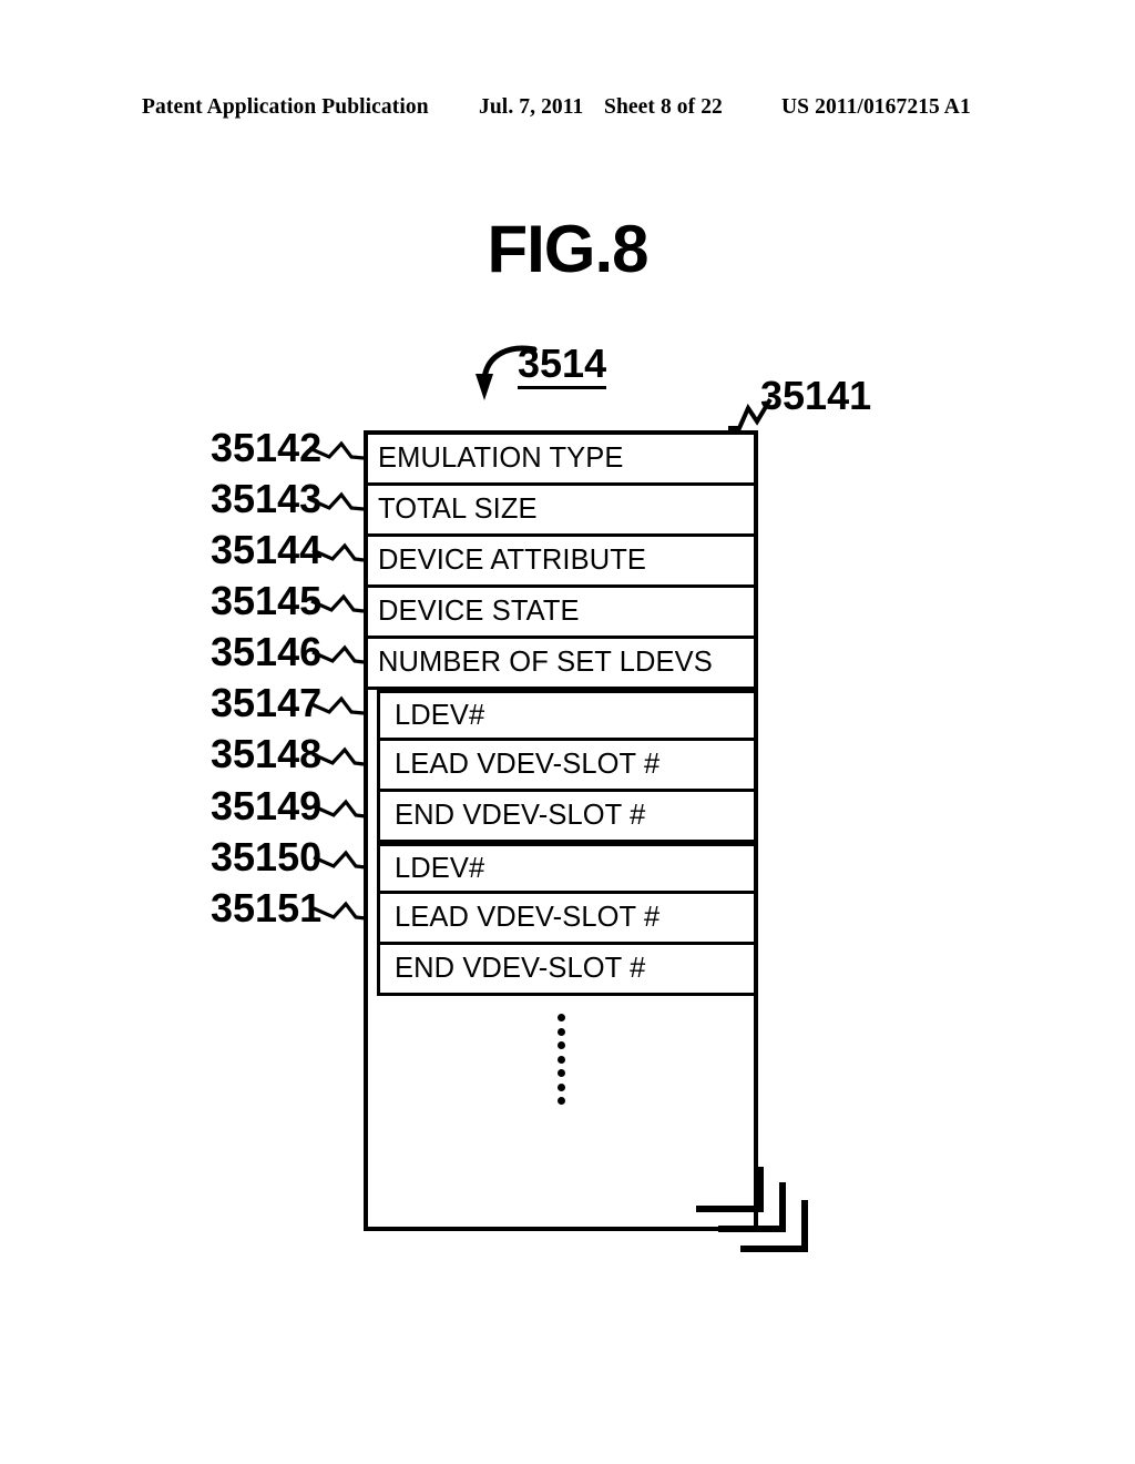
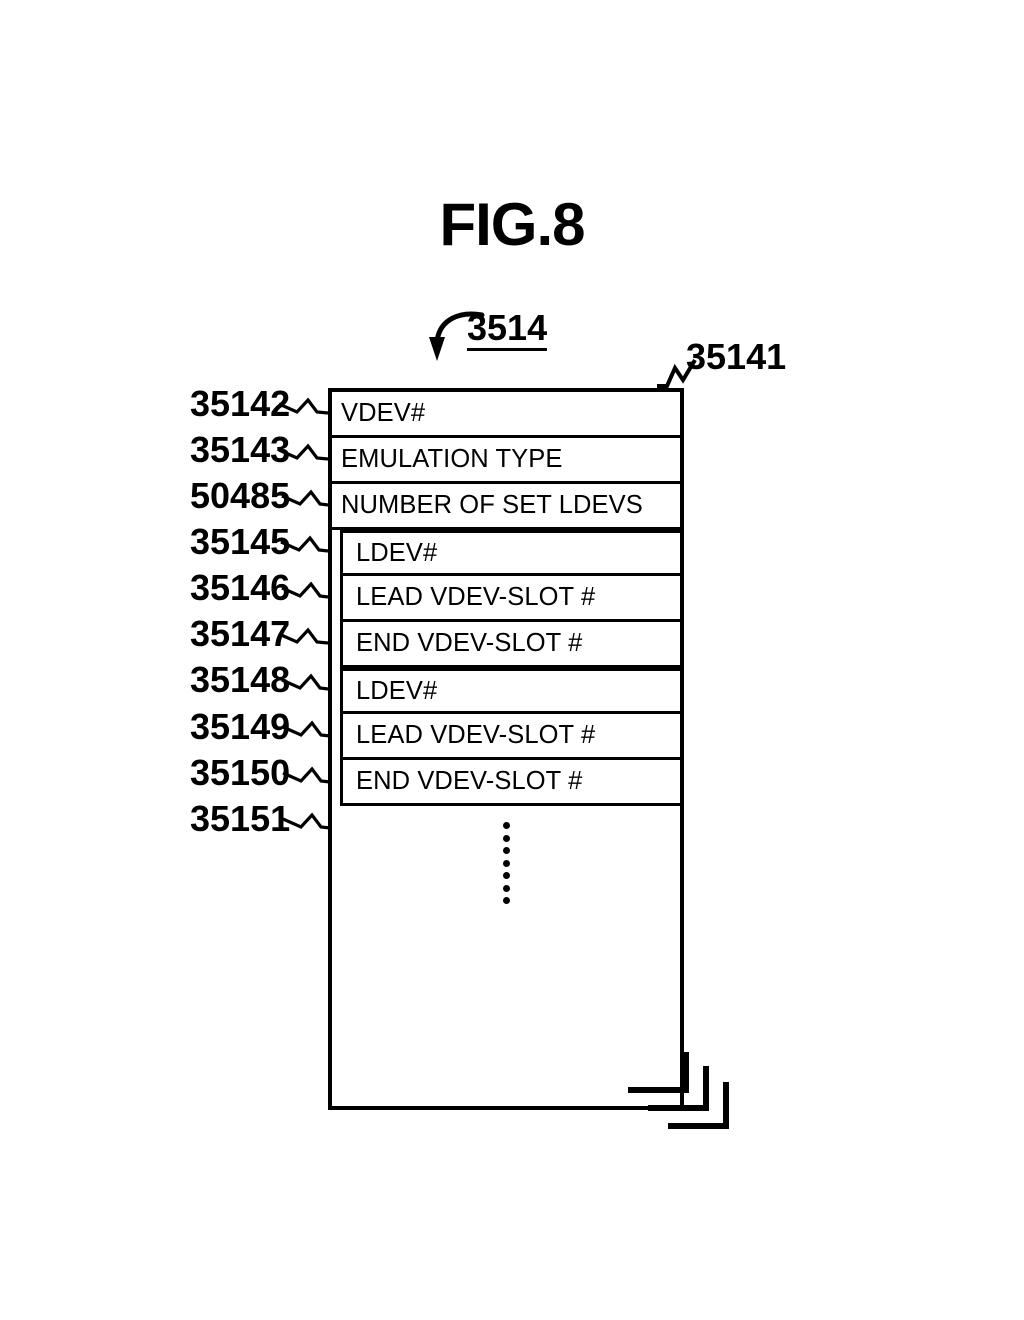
- Patent Application Publication
- Jul. 7, 2011
- Sheet 8 of 22
- US 2011/0167215 A1
  FIG.8
  3514
  35141
+ VDEV#
  EMULATION TYPE
- TOTAL SIZE
- DEVICE ATTRIBUTE
- DEVICE STATE
  NUMBER OF SET LDEVS
  LDEV#
  LEAD VDEV-SLOT #
  END VDEV-SLOT #
  LDEV#
  LEAD VDEV-SLOT #
  END VDEV-SLOT #
  3514
  3514
- 35144
+ 50485
  35145
  35146
  3514
  35148
  35149
  35150
  35151
